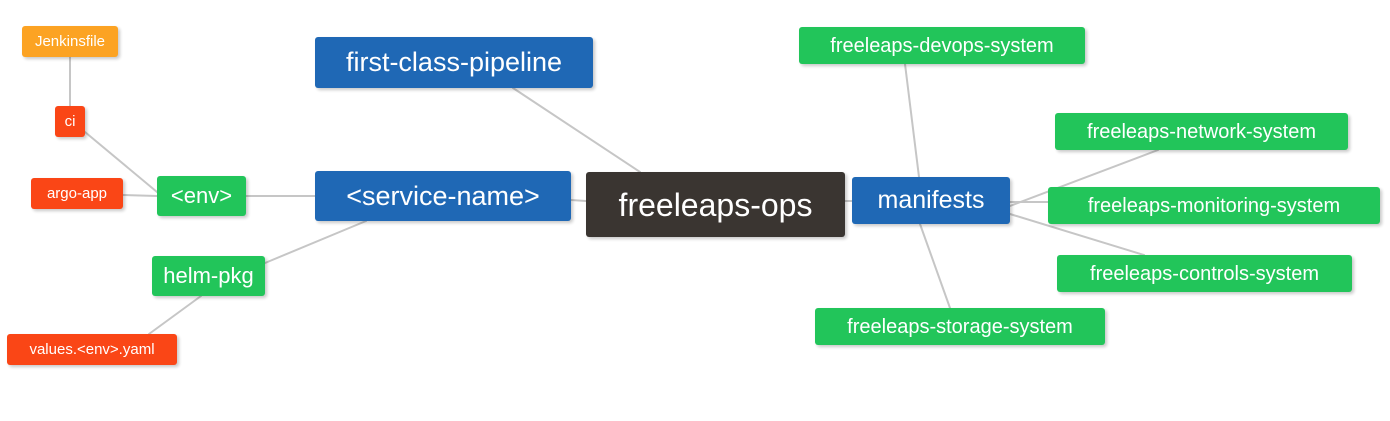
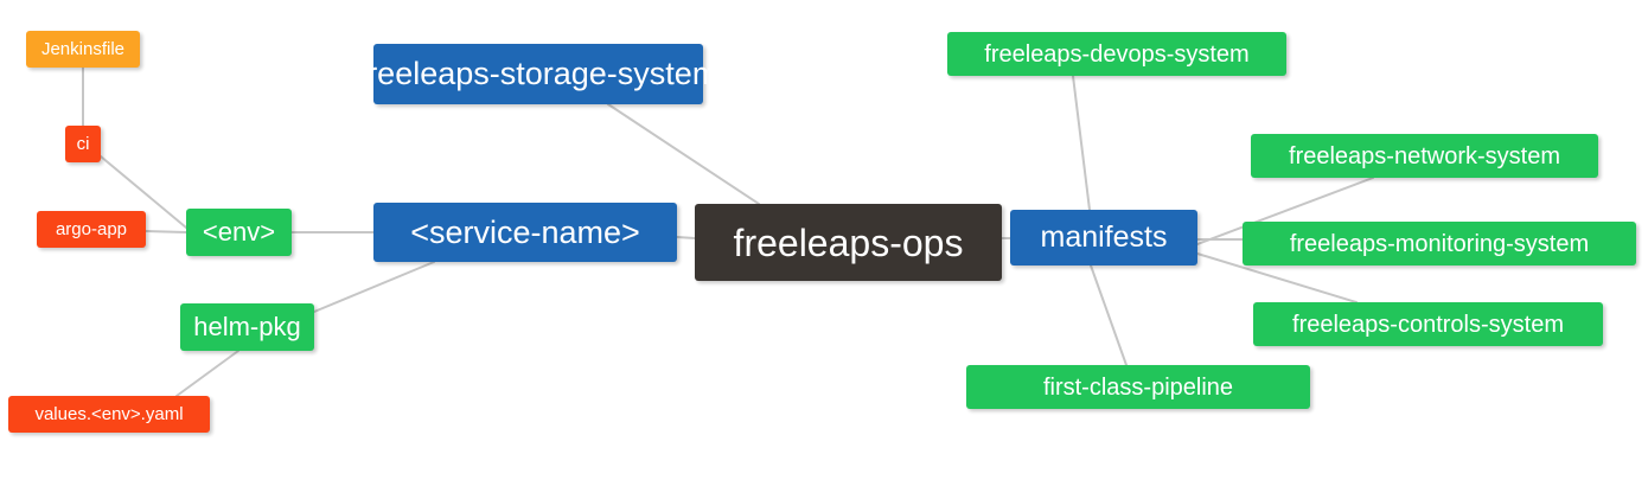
  Jenkinsfile
  ci
  argo-app
  <env>
  helm-pkg
  values.<env>.yaml
- first-class-pipeline
+ freeleaps-storage-system
  <service-name>
  freeleaps-ops
  manifests
  freeleaps-devops-system
  freeleaps-network-system
  freeleaps-monitoring-system
  freeleaps-controls-system
- freeleaps-storage-system
+ first-class-pipeline
